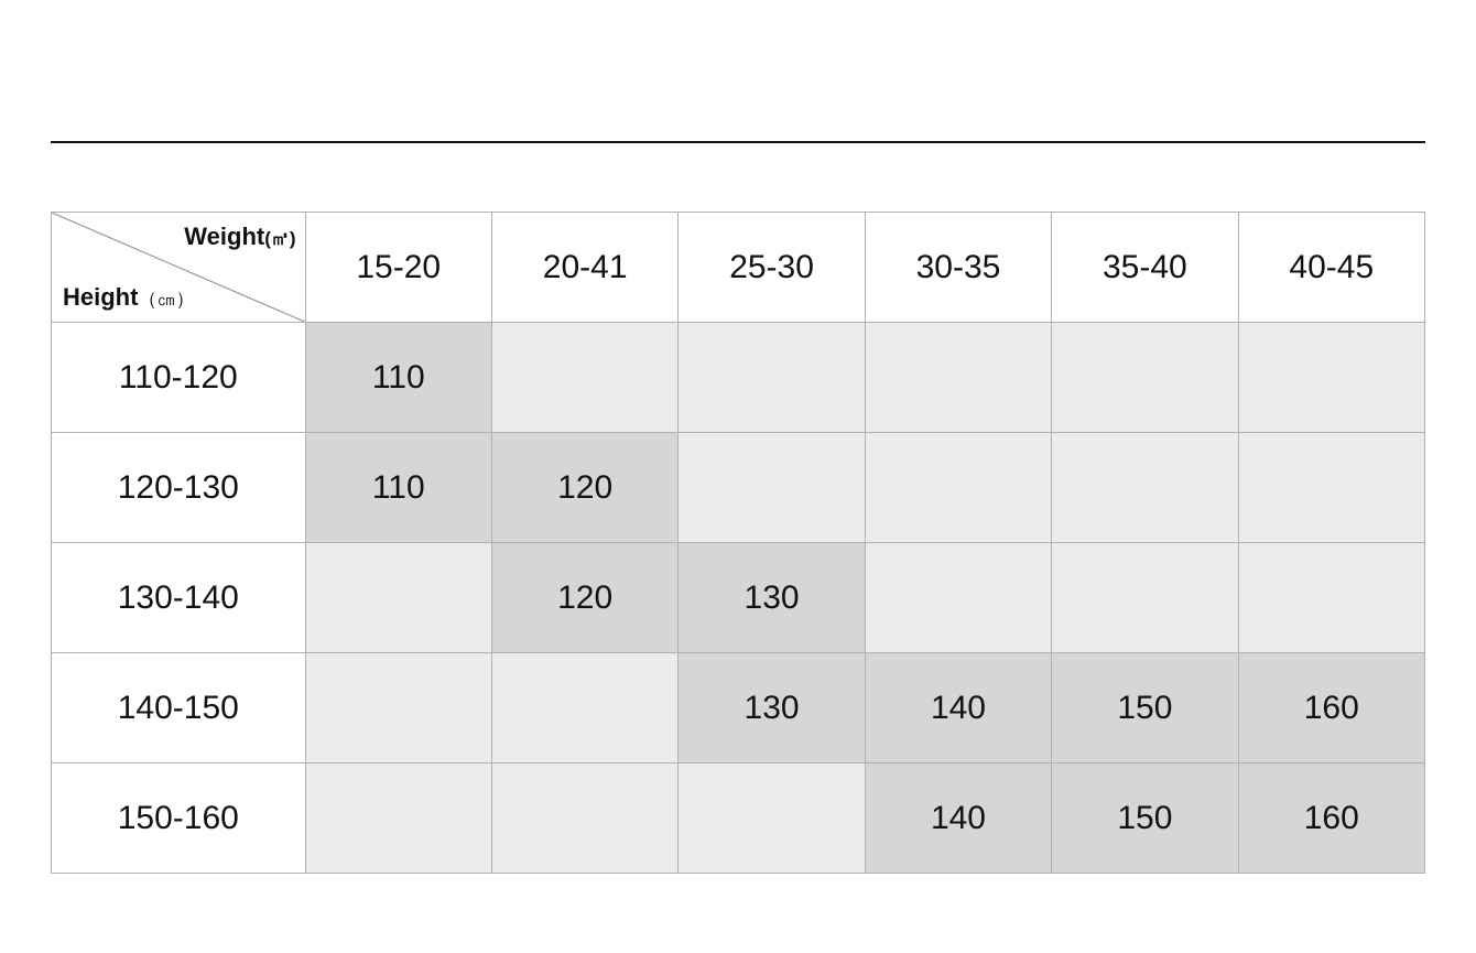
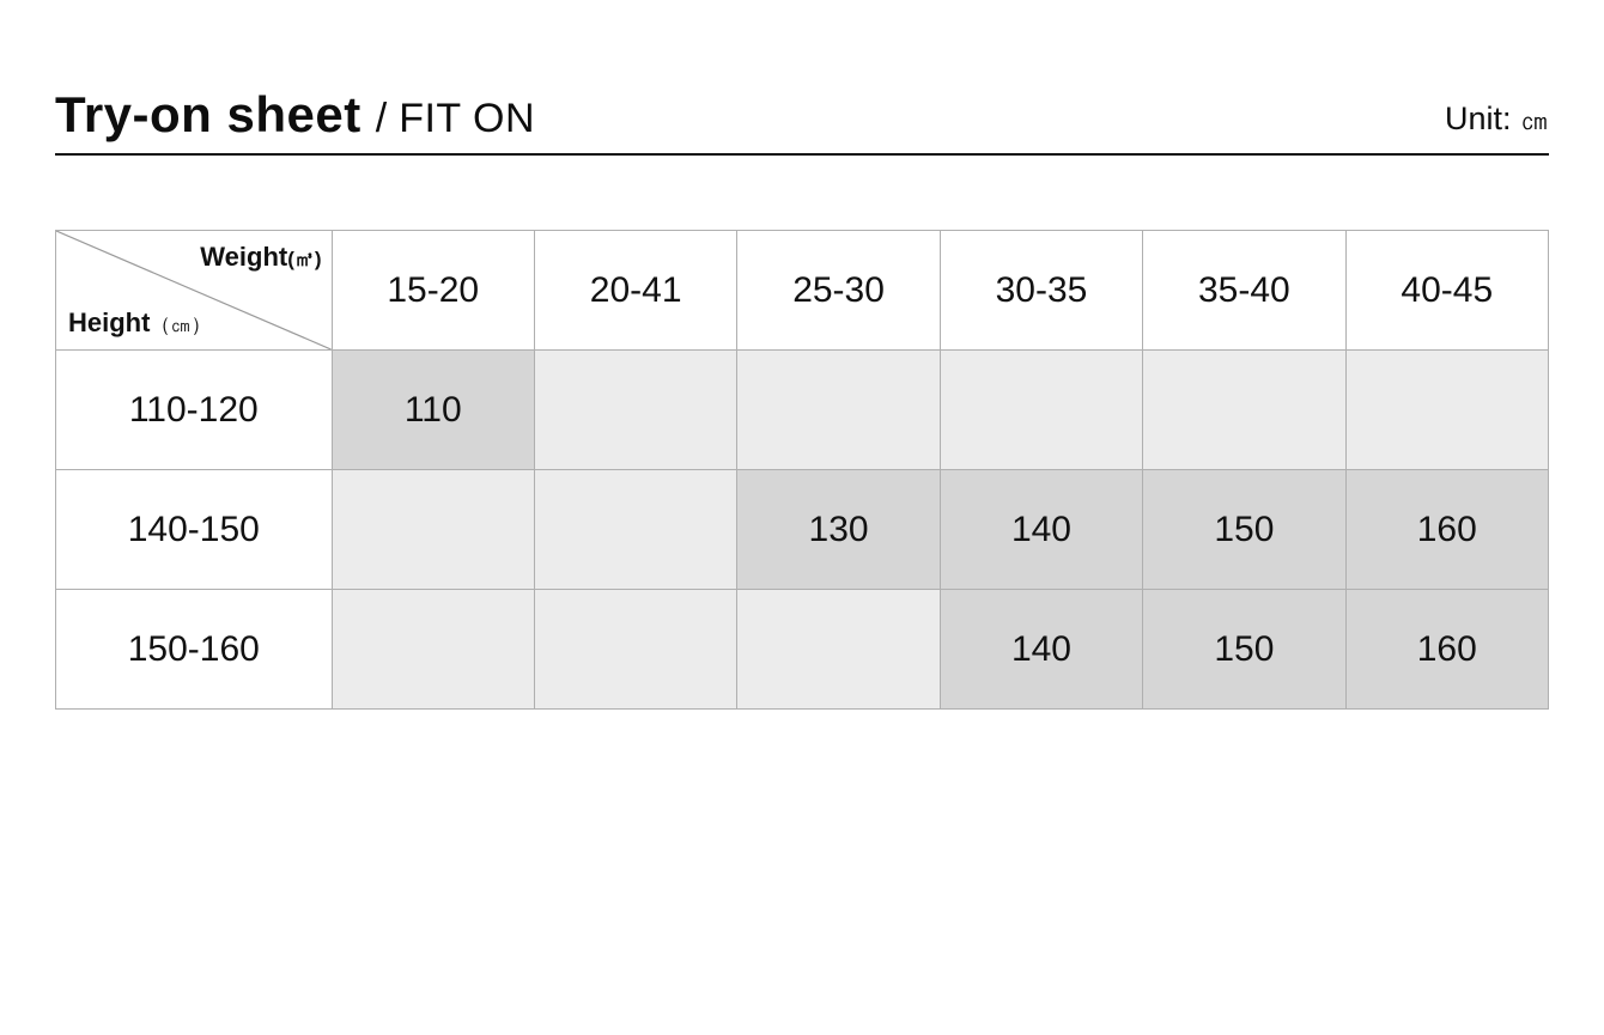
+ Try-on sheet
+ /
+ FIT ON
+ Unit: ㎝
  Weight(㎥) Height（㎝）	15-20	20-41	25-30	30-35	35-40	40-45
  110-120	110
- 120-130	110	120
- 130-140		120	130
  140-150			130	140	150	160
  150-160				140	150	160
